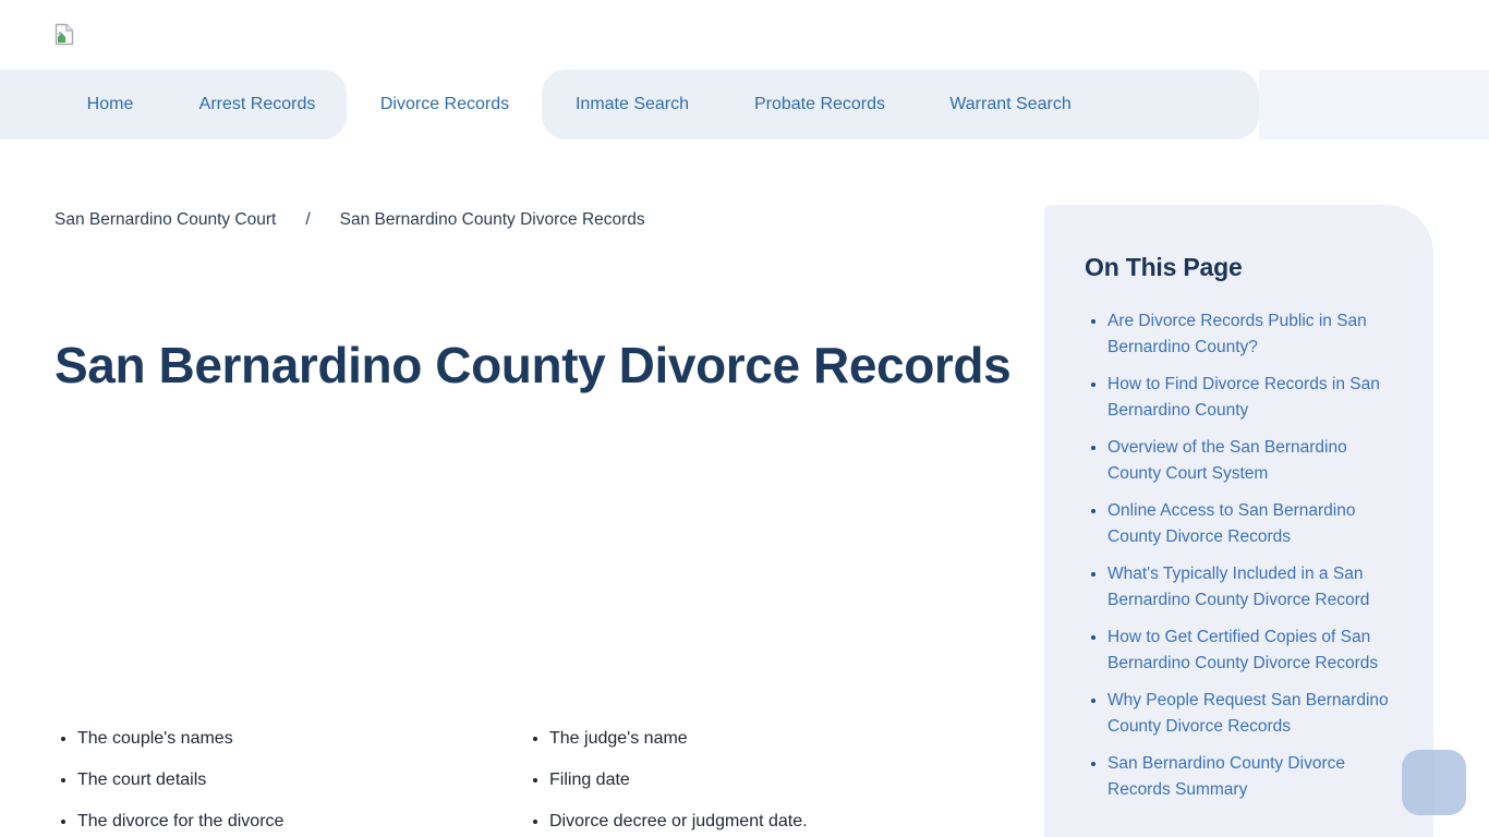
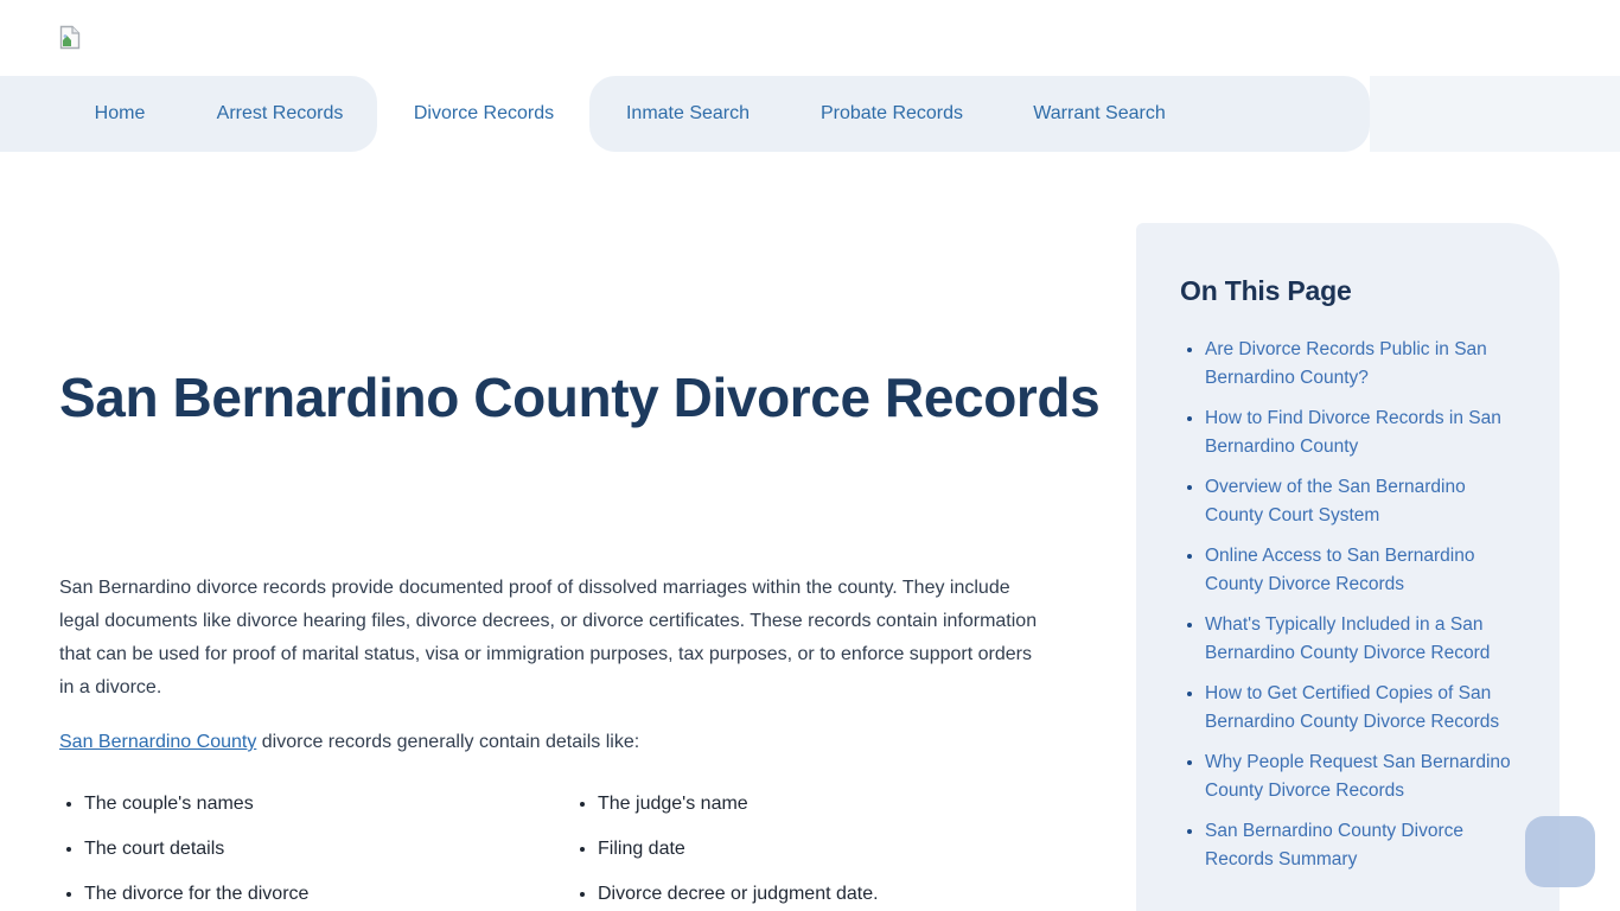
  Home
  Arrest Records
  Divorce Records
  Inmate Search
  Probate Records
  Warrant Search
- San Bernardino County Court / San Bernardino County Divorce Records
  San Bernardino County Divorce Records
+ San Bernardino divorce records provide documented proof of dissolved marriages within the county. They include legal documents like divorce hearing files, divorce decrees, or divorce certificates. These records contain information that can be used for proof of marital status, visa or immigration purposes, tax purposes, or to enforce support orders in a divorce.
+ San Bernardino County divorce records generally contain details like:
  The couple's names
  The court details
  The divorce for the divorce
  The judge's name
  Filing date
  Divorce decree or judgment date.
  On This Page
  Are Divorce Records Public in San Bernardino County?
  How to Find Divorce Records in San Bernardino County
  Overview of the San Bernardino County Court System
  Online Access to San Bernardino County Divorce Records
  What's Typically Included in a San Bernardino County Divorce Record
  How to Get Certified Copies of San Bernardino County Divorce Records
  Why People Request San Bernardino County Divorce Records
  San Bernardino County Divorce Records Summary
